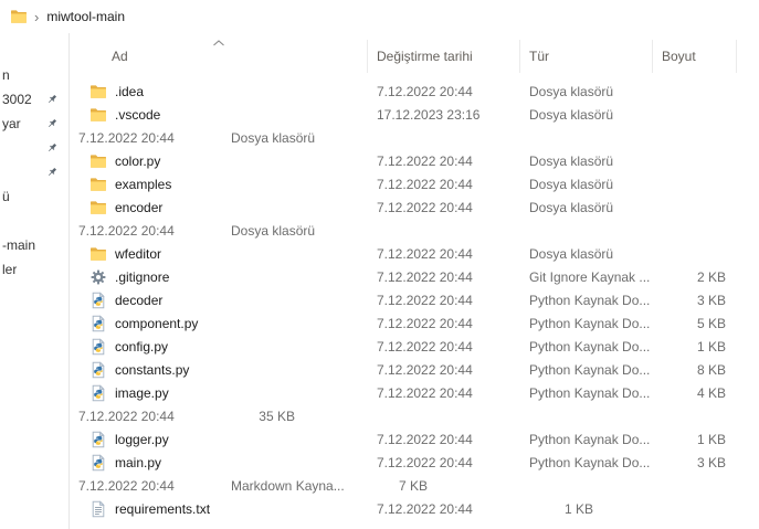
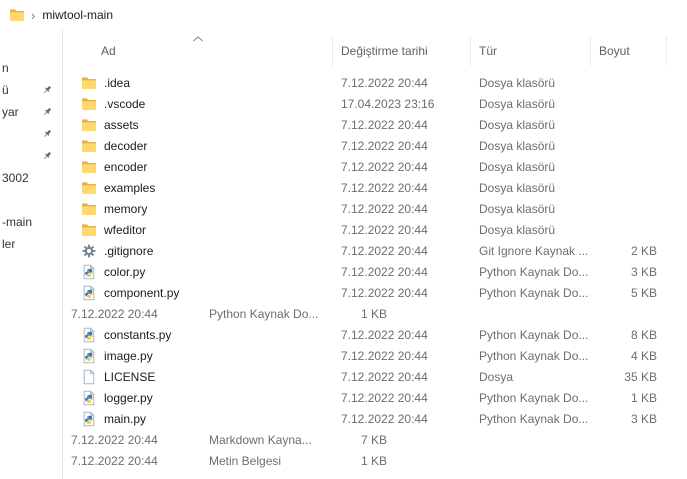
  ›
  miwtool-main
  n
- 3002
+ ü
  yar
- ü
+ 3002
  -main
  ler
  Ad
  Değiştirme tarihi
  Tür
  Boyut
  .idea
  7.12.2022 20:44
  Dosya klasörü
  .vscode
- 17.12.2023 23:16
+ 17.04.2023 23:16
  Dosya klasörü
+ assets
  7.12.2022 20:44
  Dosya klasörü
- color.py
+ decoder
  7.12.2022 20:44
  Dosya klasörü
- examples
+ encoder
  7.12.2022 20:44
  Dosya klasörü
- encoder
+ examples
  7.12.2022 20:44
  Dosya klasörü
+ memory
  7.12.2022 20:44
  Dosya klasörü
  wfeditor
  7.12.2022 20:44
  Dosya klasörü
  .gitignore
  7.12.2022 20:44
  Git Ignore Kaynak ...
  2 KB
- decoder
+ color.py
  7.12.2022 20:44
  Python Kaynak Do...
  3 KB
  component.py
  7.12.2022 20:44
  Python Kaynak Do...
  5 KB
- config.py
  7.12.2022 20:44
  Python Kaynak Do...
  1 KB
  constants.py
  7.12.2022 20:44
  Python Kaynak Do...
  8 KB
  image.py
  7.12.2022 20:44
  Python Kaynak Do...
  4 KB
+ LICENSE
  7.12.2022 20:44
+ Dosya
  35 KB
  logger.py
  7.12.2022 20:44
  Python Kaynak Do...
  1 KB
  main.py
  7.12.2022 20:44
  Python Kaynak Do...
  3 KB
  7.12.2022 20:44
  Markdown Kayna...
  7 KB
- requirements.txt
  7.12.2022 20:44
+ Metin Belgesi
  1 KB
